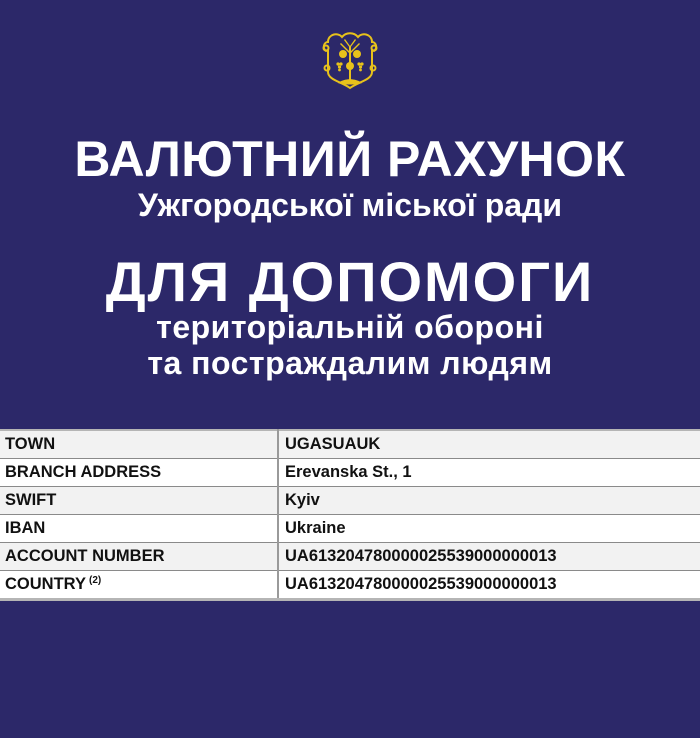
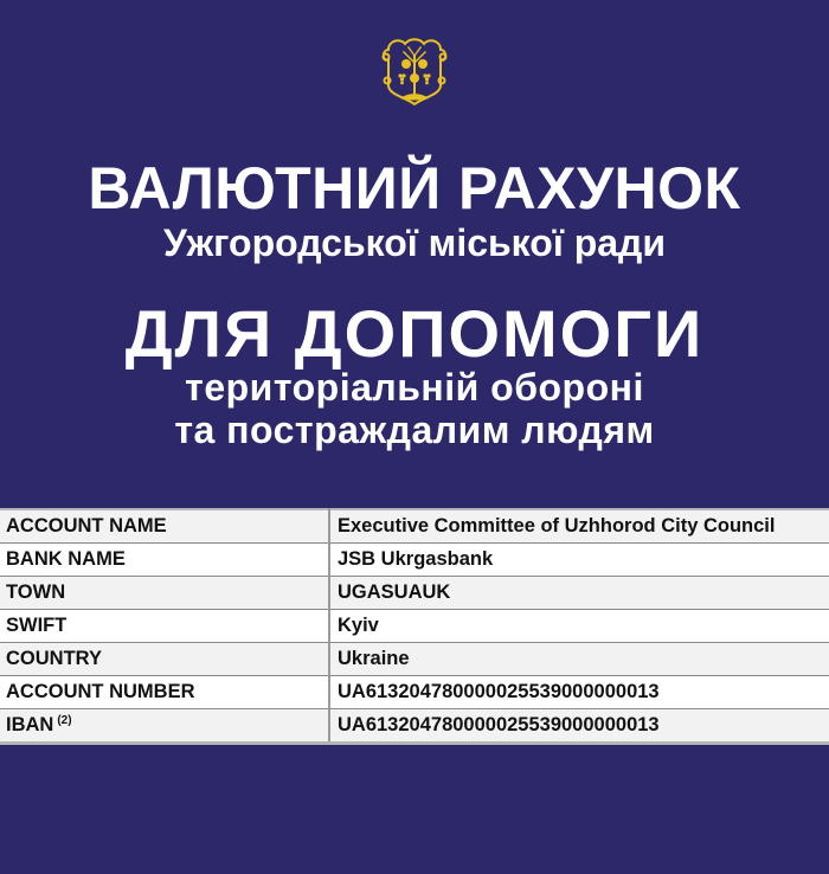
  ВАЛЮТНИЙ РАХУНОК
  Ужгородської міської ради
  ДЛЯ ДОПОМОГИ
  територіальній обороні
  та постраждалим людям
+ ACCOUNT NAME	Executive Committee of Uzhhorod City Council
+ BANK NAME	JSB Ukrgasbank
  TOWN	UGASUAUK
- BRANCH ADDRESS	Erevanska St., 1
  SWIFT	Kyiv
- IBAN	Ukraine
+ COUNTRY	Ukraine
  ACCOUNT NUMBER	UA613204780000025539000000013
- COUNTRY (2)	UA613204780000025539000000013
+ IBAN (2)	UA613204780000025539000000013
